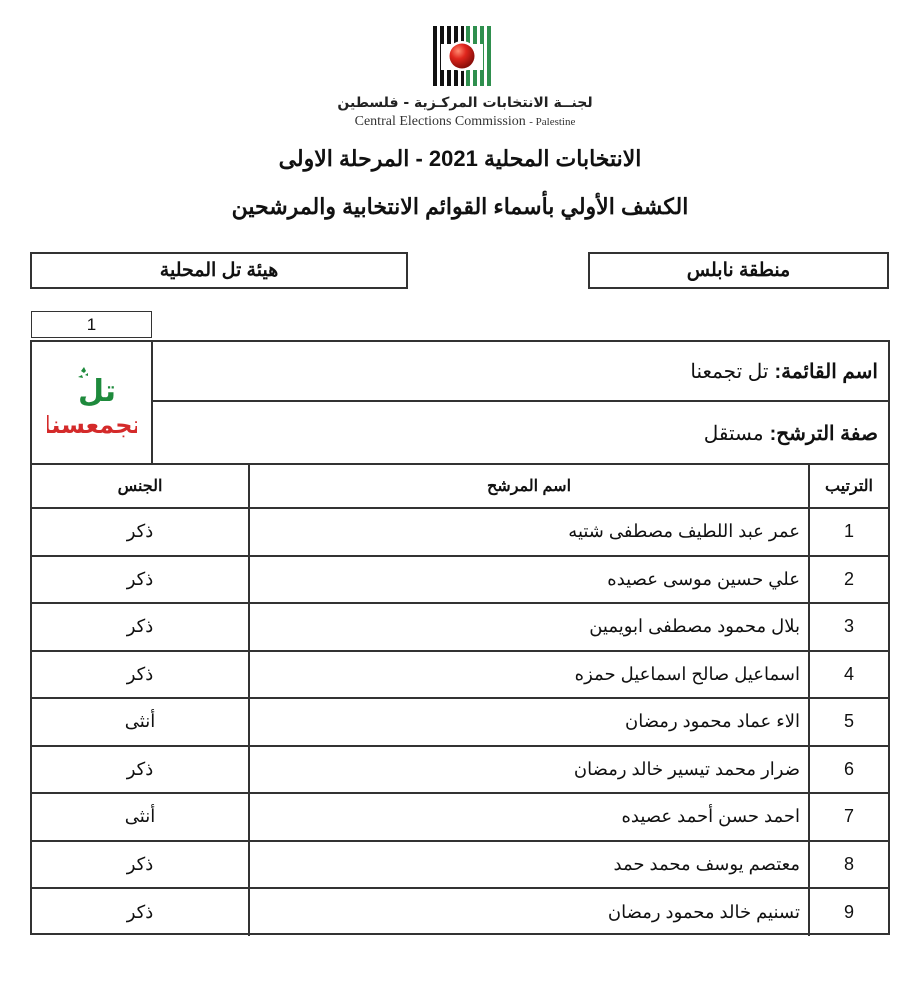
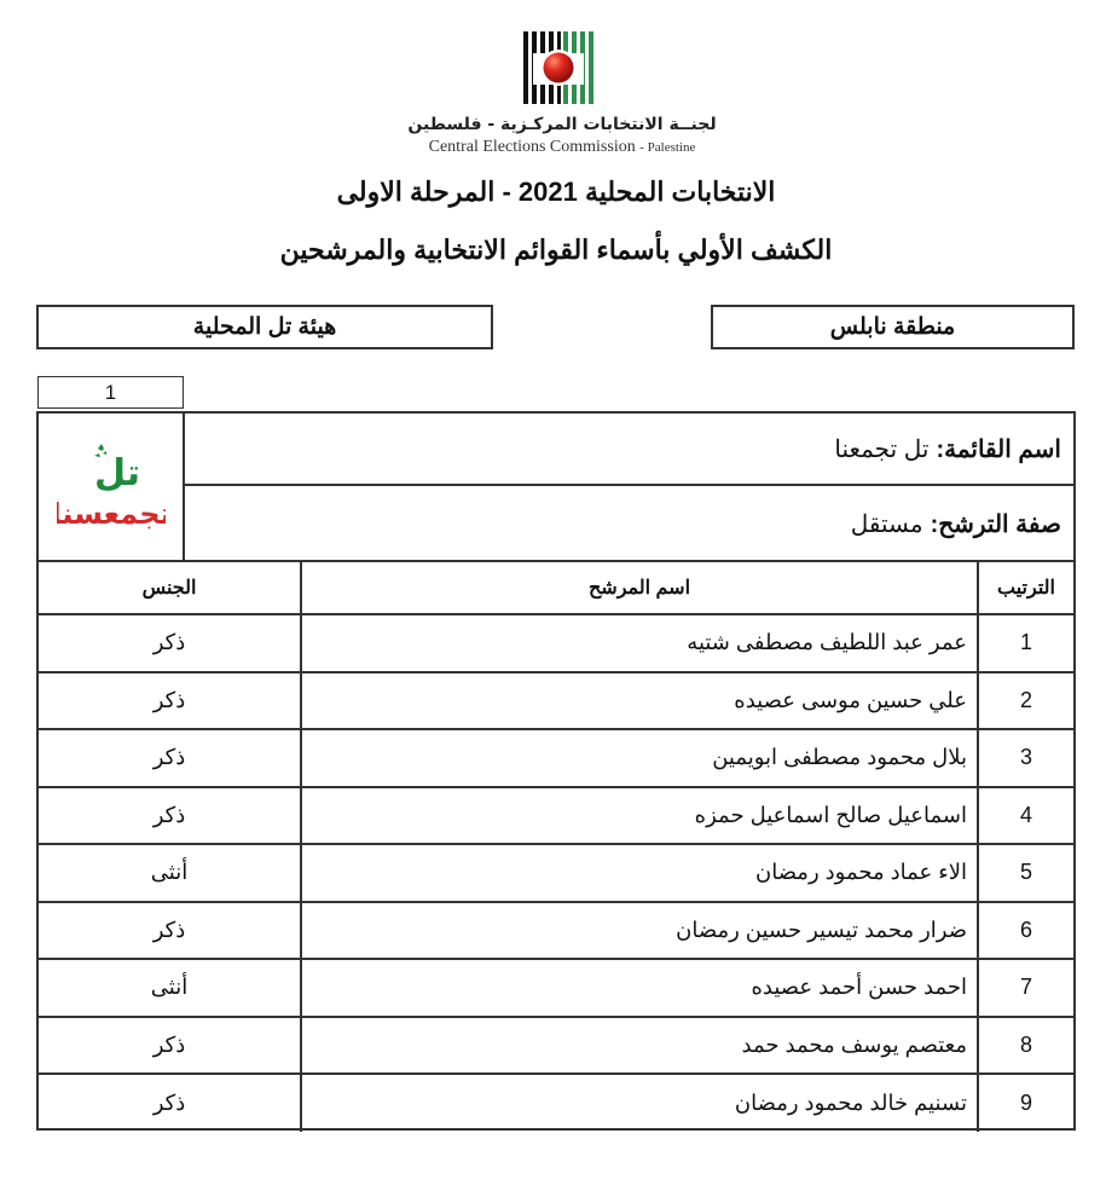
  لجنــة الانتخابات المركـزية - فلسطين
  Central Elections Commission - Palestine
  الانتخابات المحلية 2021 - المرحلة الاولى
  الكشف الأولي بأسماء القوائم الانتخابية والمرشحين
  هيئة تل المحلية
  منطقة نابلس
  1
  تل
  جمعسنا
  اسم القائمة:
  تل تجمعنا
  صفة الترشح:
  مستقل
  الترتيب	اسم المرشح	الجنس
  1	عمر عبد اللطيف مصطفى شتيه	ذكر
  2	علي حسين موسى عصيده	ذكر
  3	بلال محمود مصطفى ابويمين	ذكر
  4	اسماعيل صالح اسماعيل حمزه	ذكر
  5	الاء عماد محمود رمضان	أنثى
- 6	ضرار محمد تيسير خالد رمضان	ذكر
+ 6	ضرار محمد تيسير حسين رمضان	ذكر
  7	احمد حسن أحمد عصيده	أنثى
  8	معتصم يوسف محمد حمد	ذكر
  9	تسنيم خالد محمود رمضان	ذكر
